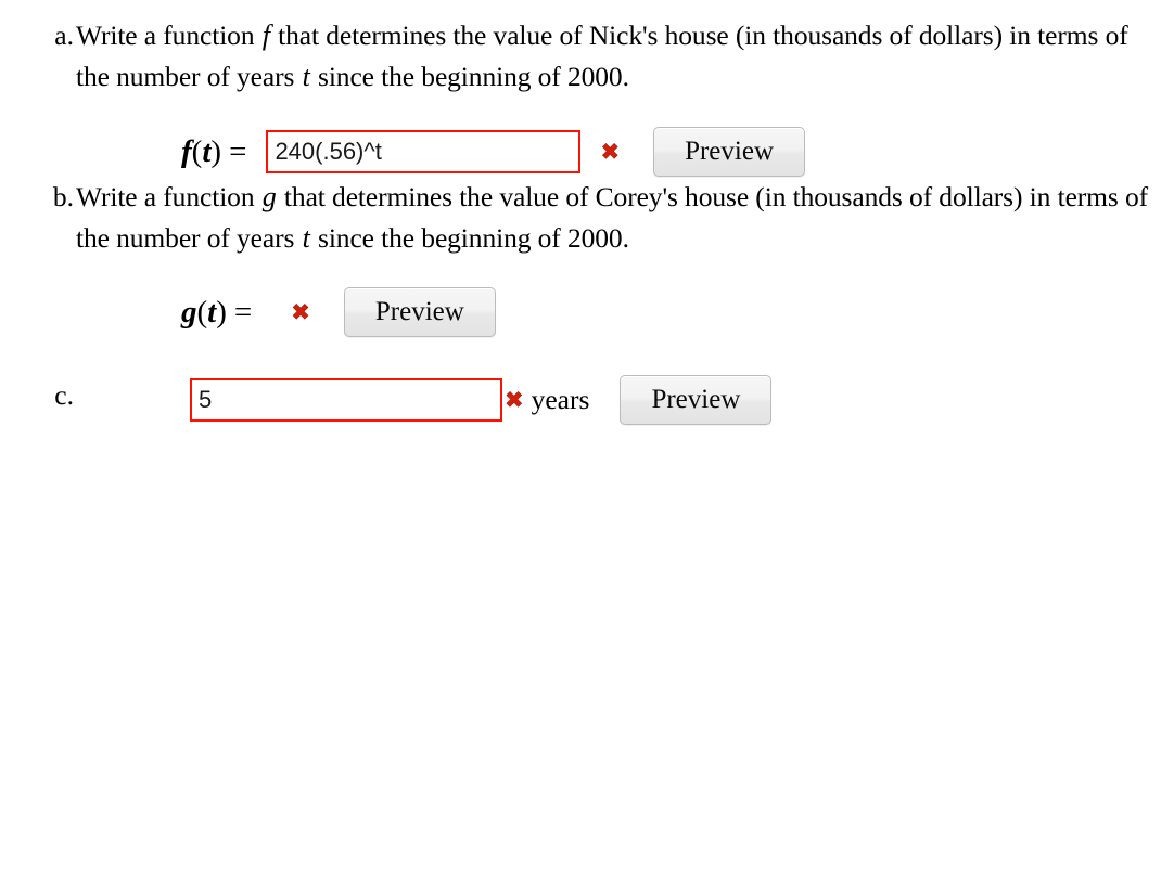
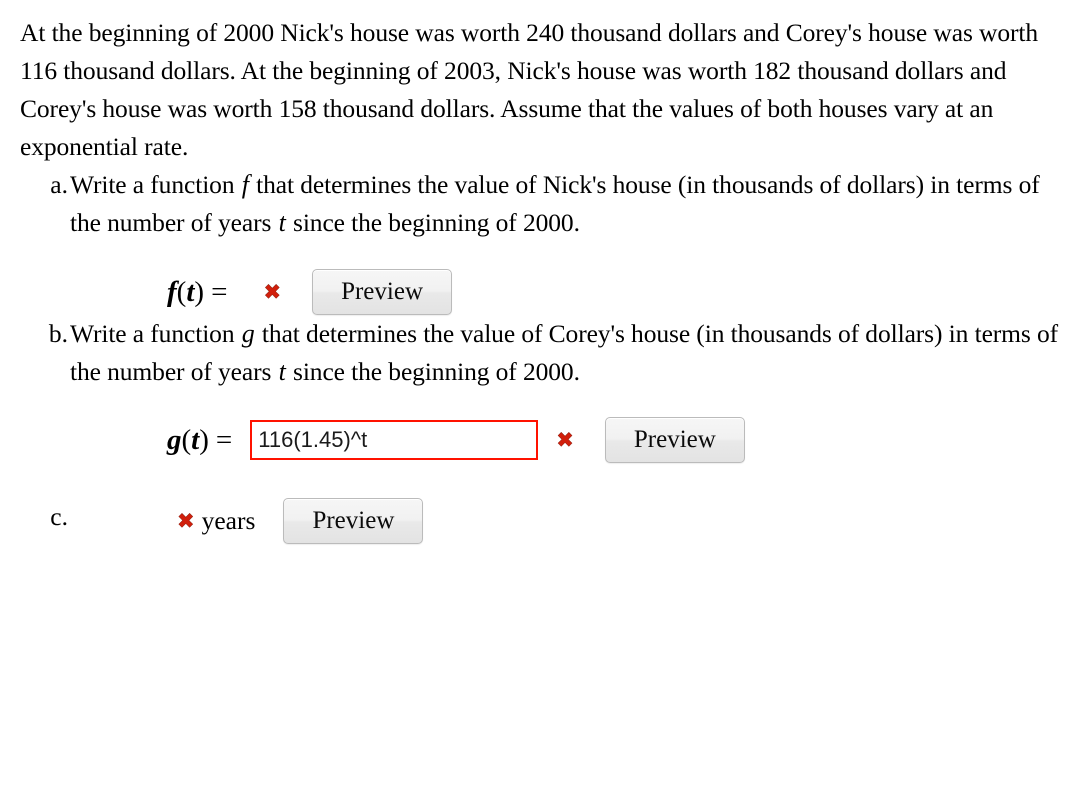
+ At the beginning of 2000 Nick's house was worth 240 thousand dollars and Corey's house was worth 116 thousand dollars. At the beginning of 2003, Nick's house was worth 182 thousand dollars and Corey's house was worth 158 thousand dollars. Assume that the values of both houses vary at an exponential rate.
  a.
  Write a function f that determines the value of Nick's house (in thousands of dollars) in terms of the number of years t since the beginning of 2000.
  f(t) =
- 240(.56)^t
  ✖
  Preview
  b.
  Write a function g that determines the value of Corey's house (in thousands of dollars) in terms of the number of years t since the beginning of 2000.
  g(t) =
+ 116(1.45)^t
  ✖
  Preview
  c.
- 5
  ✖
  years
  Preview
